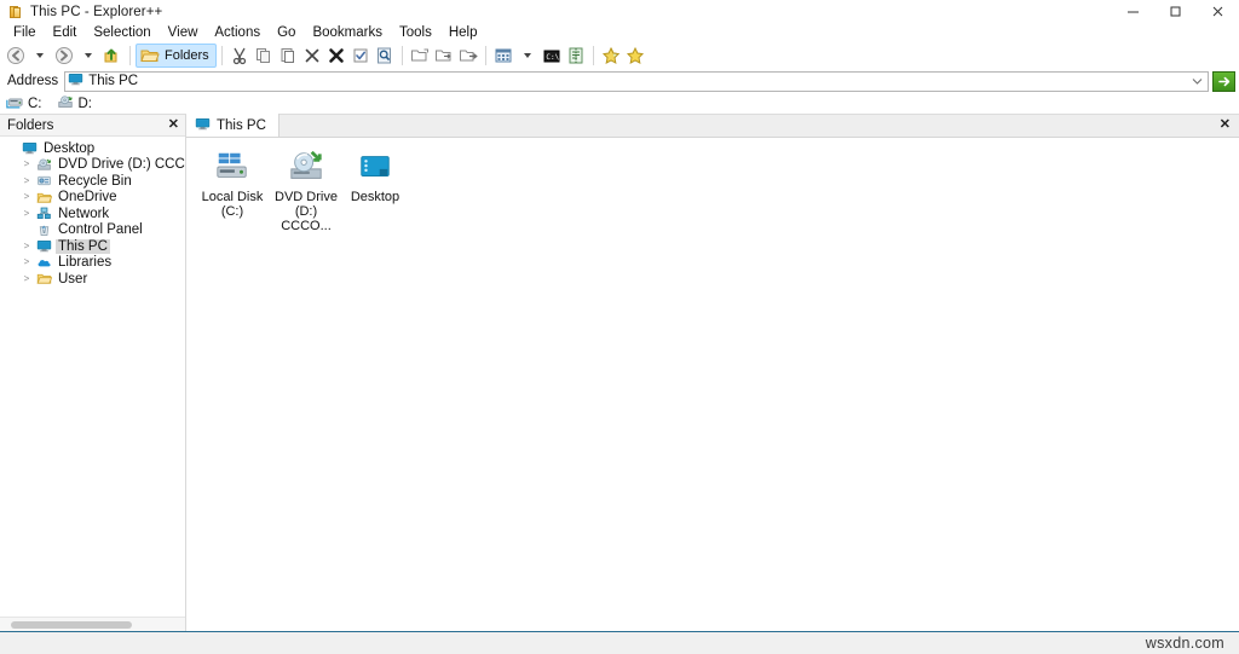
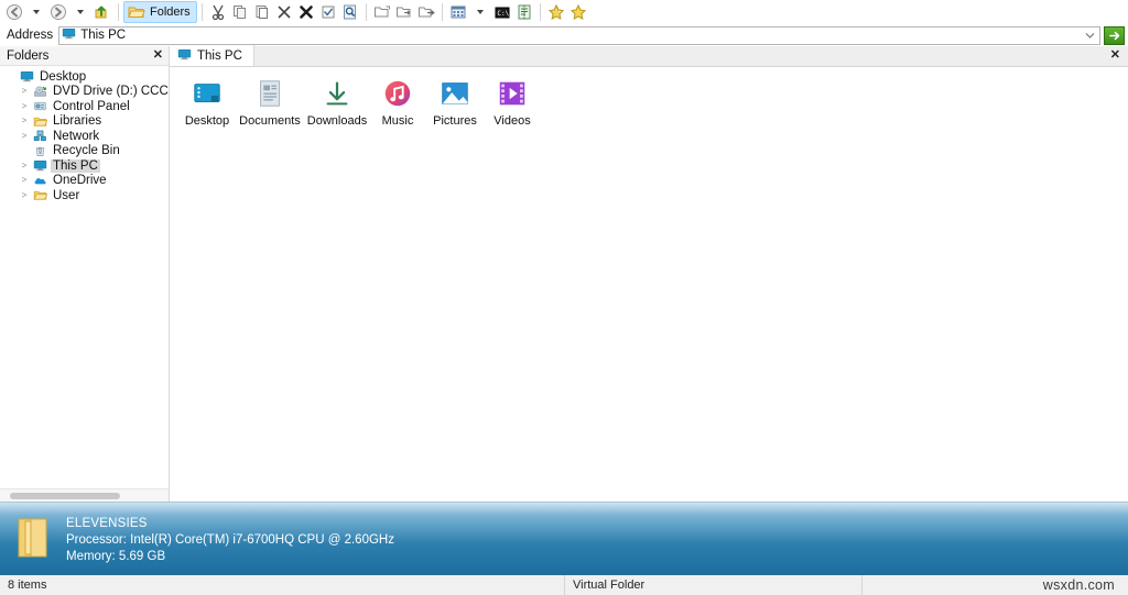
- This PC - Explorer++
- File
- Edit
- Selection
- View
- Actions
- Go
- Bookmarks
- Tools
- Help
  Folders
  Address
  This PC
- C:
- D:
  Folders
  ✕
  Desktop
  >
  >
- Recycle Bin
+ Control Panel
  >
- OneDrive
+ Libraries
  >
  Network
- Control Panel
+ Recycle Bin
  >
  This PC
  >
- Libraries
+ OneDrive
  >
  User
  This PC
  ✕
- Local Disk (C:)
- DVD Drive (D:) CCCO...
  Desktop
+ Documents
+ Downloads
+ Music
+ Pictures
+ Videos
+ ELEVENSIES
+ Processor: Intel(R) Core(TM) i7-6700HQ CPU @ 2.60GHz
+ Memory: 5.69 GB
+ 8 items
+ Virtual Folder
  wsxdn.com
